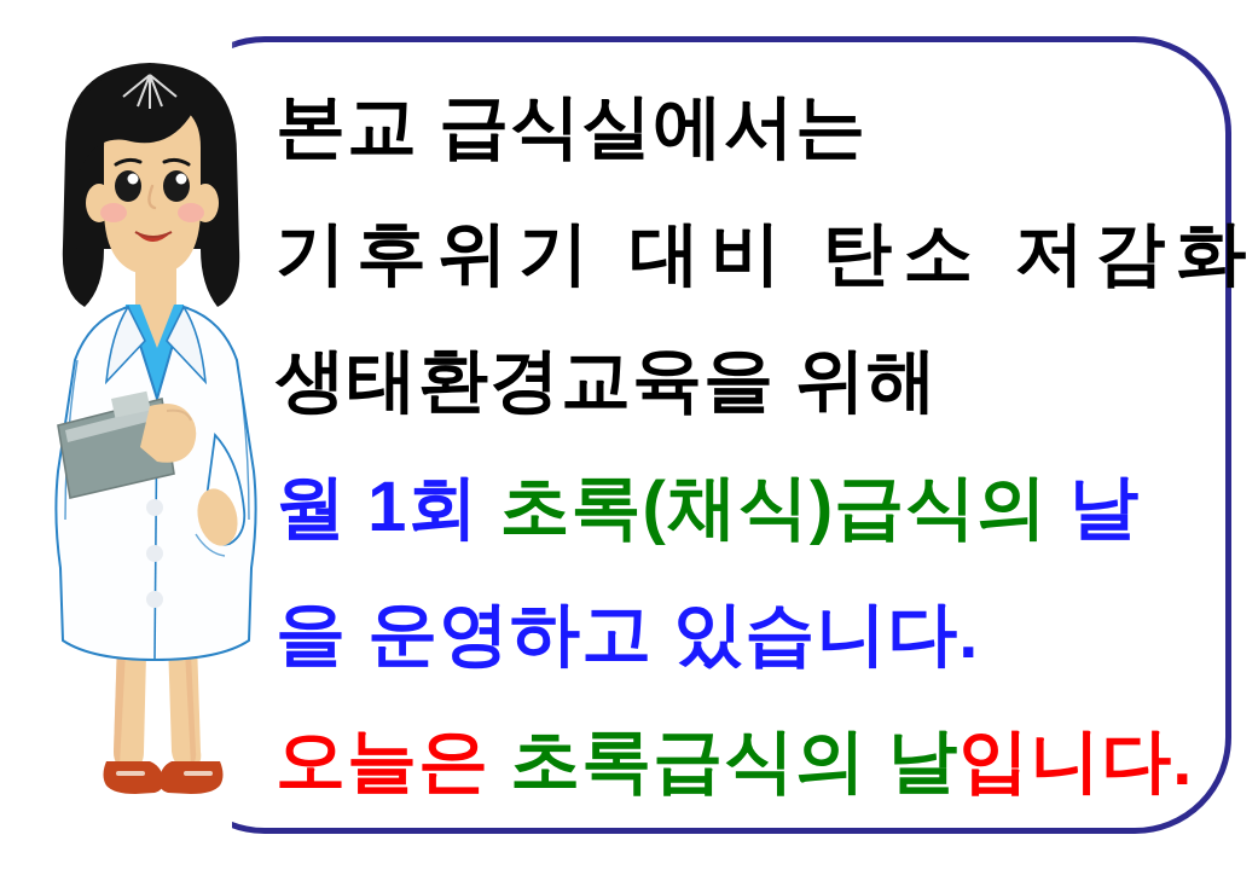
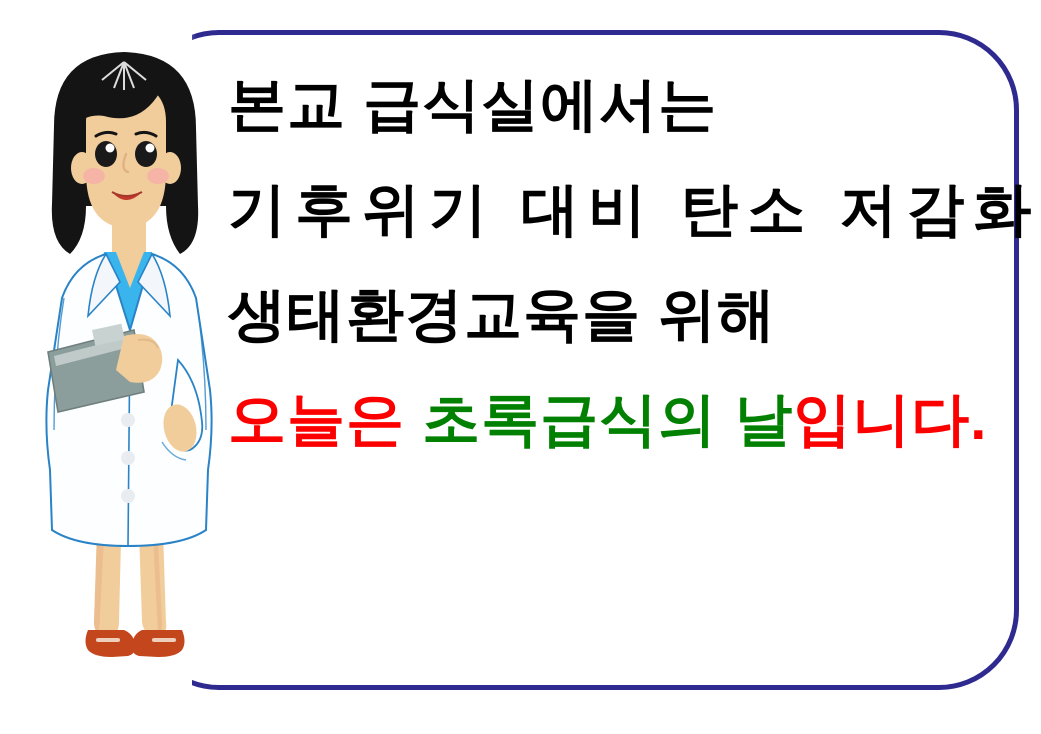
  본교 급식실에서는
  기후위기 대비 탄소 저감화
  생태환경교육을 위해
- 월 1회 초록(채식)급식의 날
- 을 운영하고 있습니다.
  오늘은 초록급식의 날입니다.
